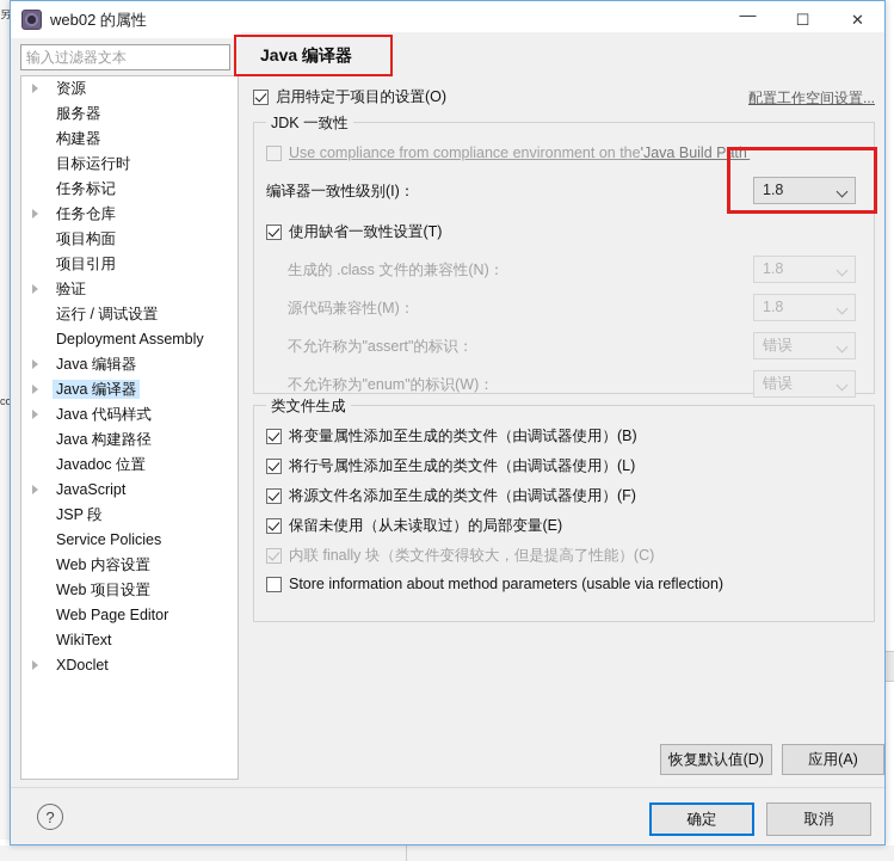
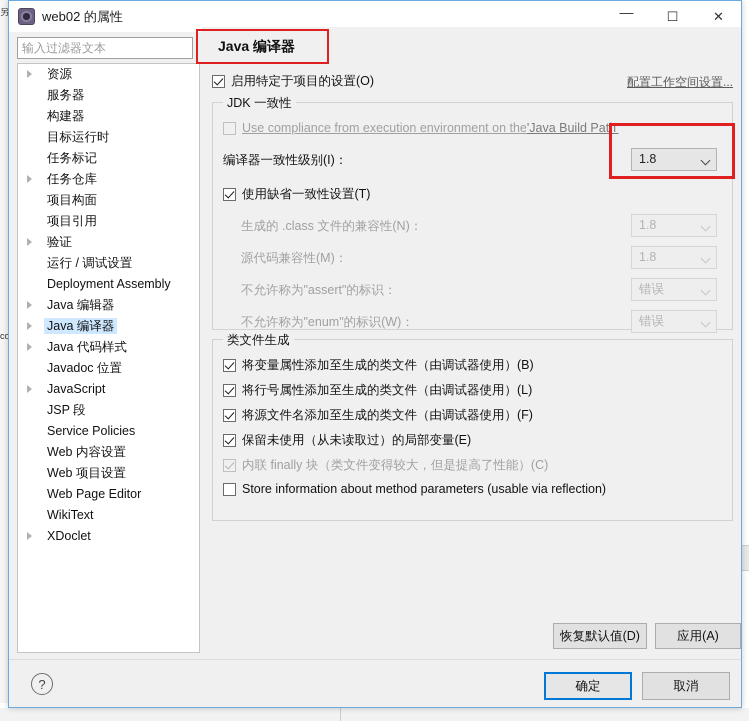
  另
  co
  web02 的属性
  —
  ☐
  ✕
  输入过滤器文本
  资源
  服务器
  构建器
  目标运行时
  任务标记
  任务仓库
  项目构面
  项目引用
  验证
  运行 / 调试设置
  Deployment Assembly
  Java 编辑器
  Java 编译器
  Java 代码样式
- Java 构建路径
  Javadoc 位置
  JavaScript
  JSP 段
  Service Policies
  Web 内容设置
  Web 项目设置
  Web Page Editor
  WikiText
  XDoclet
  Java 编译器
  配置工作空间设置...
  启用特定于项目的设置(O)
  JDK 一致性
- Use compliance from compliance environment on the
+ Use compliance from execution environment on the
  'Java Build Path'
  编译器一致性级别(I)：
  1.8
  使用缺省一致性设置(T)
  生成的 .class 文件的兼容性(N)：
  1.8
  源代码兼容性(M)：
  1.8
  不允许称为"assert"的标识：
  错误
  不允许称为"enum"的标识(W)：
  错误
  类文件生成
  将变量属性添加至生成的类文件（由调试器使用）(B)
  将行号属性添加至生成的类文件（由调试器使用）(L)
  将源文件名添加至生成的类文件（由调试器使用）(F)
  保留未使用（从未读取过）的局部变量(E)
  内联 finally 块（类文件变得较大，但是提高了性能）(C)
  Store information about method parameters (usable via reflection)
  恢复默认值(D)
  应用(A)
  ?
  确定
  取消
